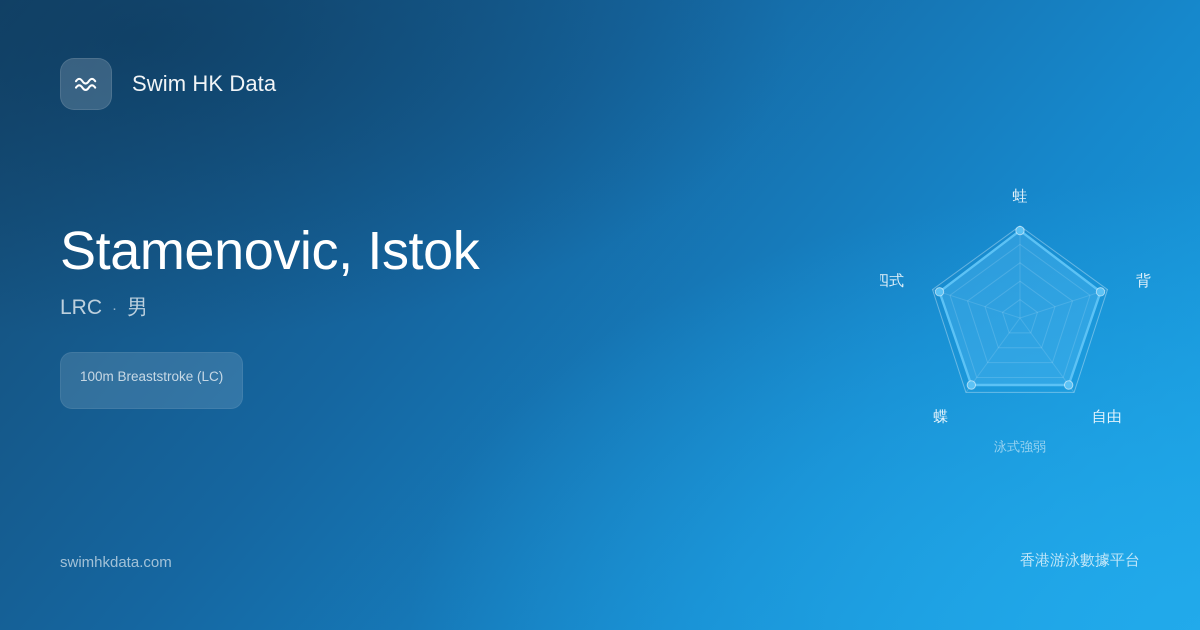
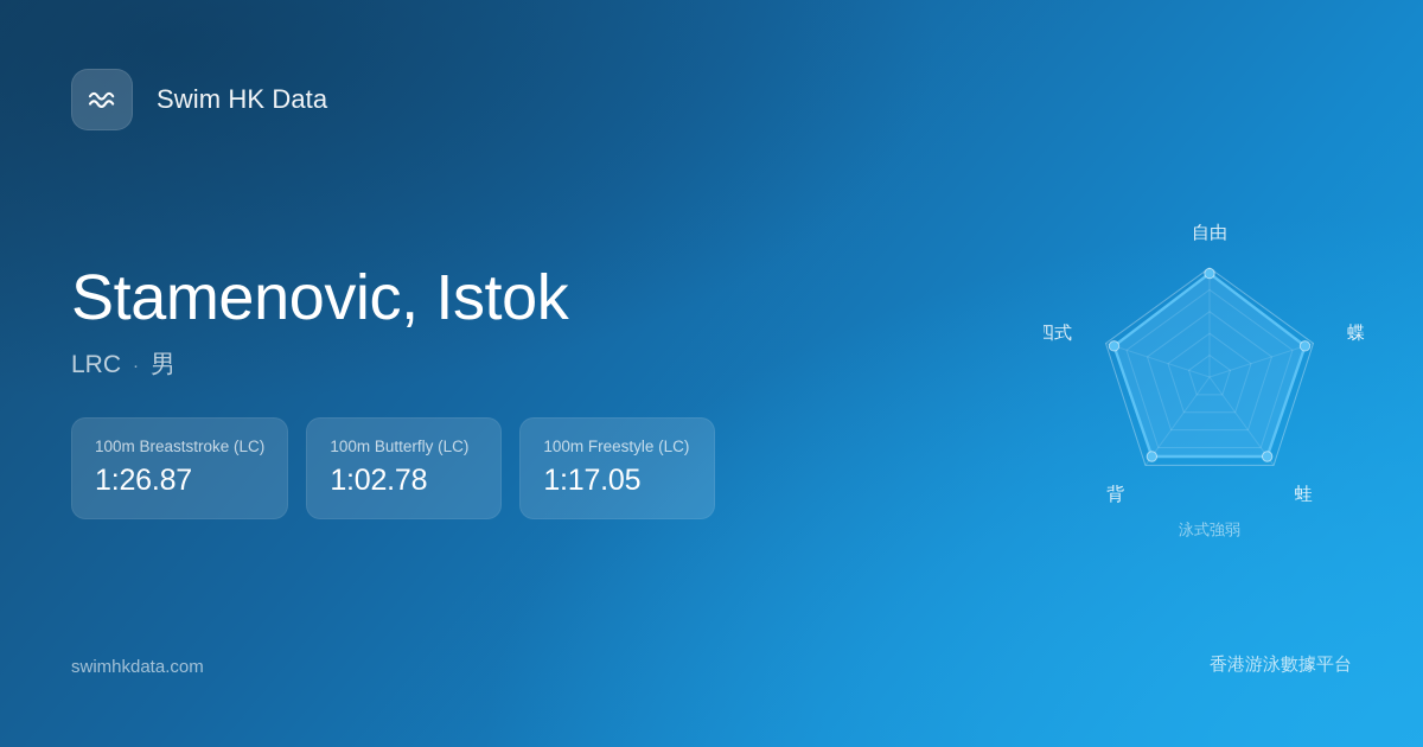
  Swim HK Data
  Stamenovic, Istok
  LRC
  ·
  男
  100m Breaststroke (LC)
+ 1:26.87
+ 100m Butterfly (LC)
+ 1:02.78
+ 100m Freestyle (LC)
+ 1:17.05
- 蛙
+ 自由
- 背
+ 蝶
- 自由
+ 蛙
- 蝶
+ 背
  四式
  泳式強弱
  swimhkdata.com
  香港游泳數據平台
